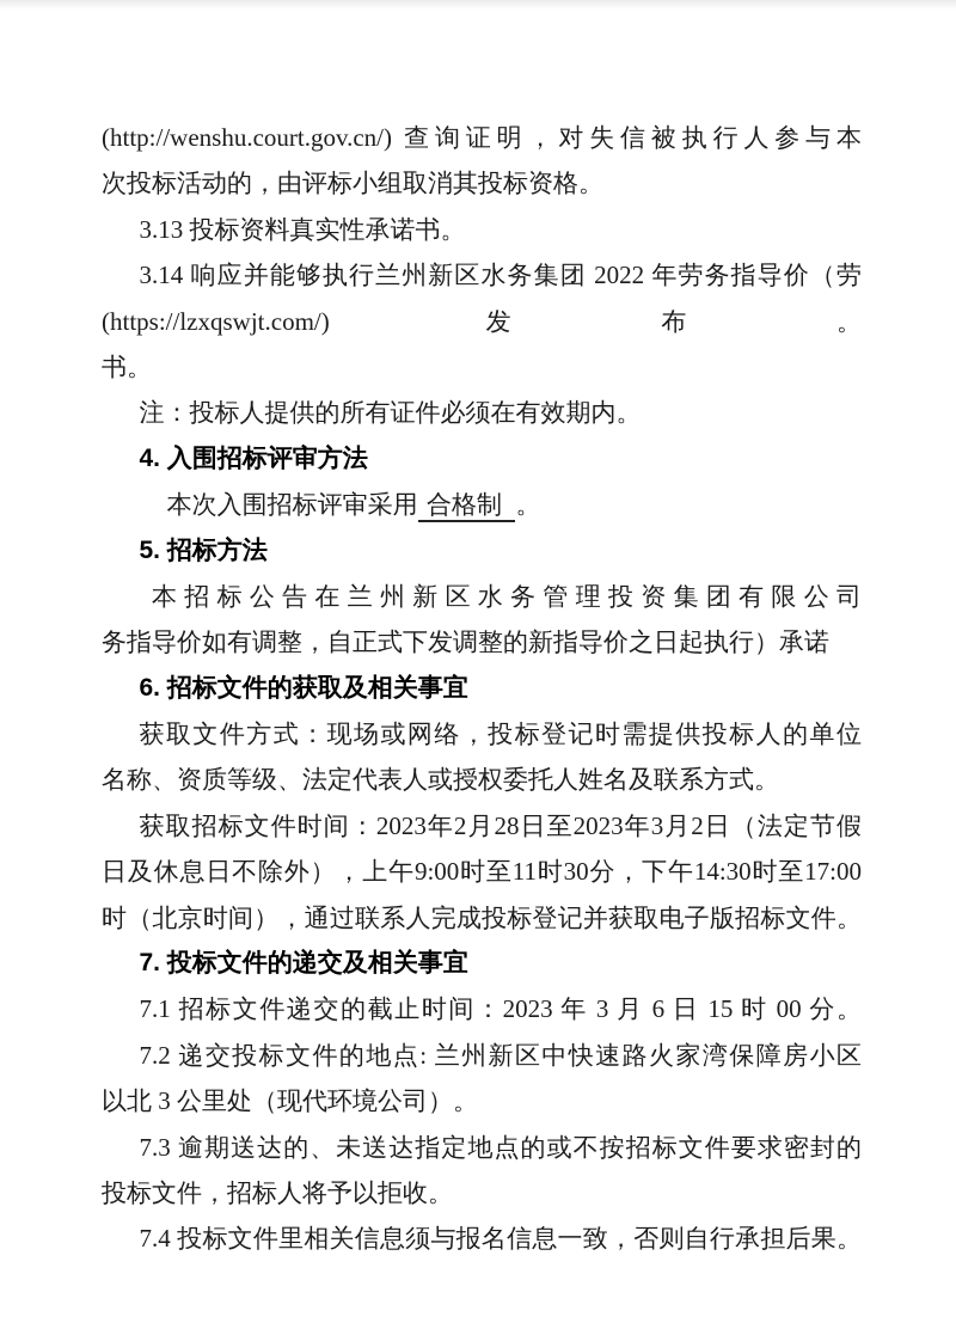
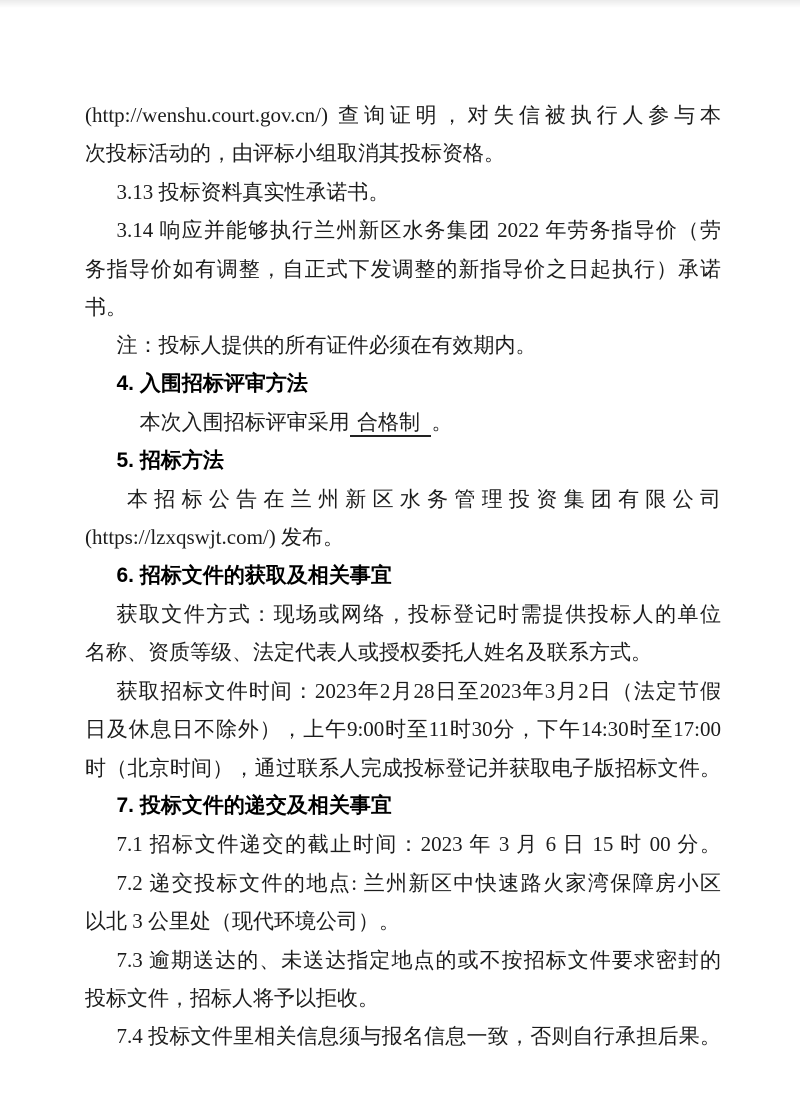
  (http://wenshu.court.gov.cn/) 查询证明，对失信被执行人参与本
  次投标活动的，由评标小组取消其投标资格。
  3.13 投标资料真实性承诺书。
  3.14 响应并能够执行兰州新区水务集团 2022 年劳务指导价（劳
- (https://lzxqswjt.com/) 发布。
+ 务指导价如有调整，自正式下发调整的新指导价之日起执行）承诺
  书。
  注：投标人提供的所有证件必须在有效期内。
  4. 入围招标评审方法
  本次入围招标评审采用 合格制 。
  5. 招标方法
  本招标公告在兰州新区水务管理投资集团有限公司
- 务指导价如有调整，自正式下发调整的新指导价之日起执行）承诺
+ (https://lzxqswjt.com/) 发布。
  6. 招标文件的获取及相关事宜
  获取文件方式：现场或网络，投标登记时需提供投标人的单位
  名称、资质等级、法定代表人或授权委托人姓名及联系方式。
  获取招标文件时间：2023年2月28日至2023年3月2日（法定节假
  日及休息日不除外），上午9:00时至11时30分，下午14:30时至17:00
  时（北京时间），通过联系人完成投标登记并获取电子版招标文件。
  7. 投标文件的递交及相关事宜
  7.1 招标文件递交的截止时间：2023 年 3 月 6 日 15 时 00 分。
  7.2 递交投标文件的地点: 兰州新区中快速路火家湾保障房小区
  以北 3 公里处（现代环境公司）。
  7.3 逾期送达的、未送达指定地点的或不按招标文件要求密封的
  投标文件，招标人将予以拒收。
  7.4 投标文件里相关信息须与报名信息一致，否则自行承担后果。
